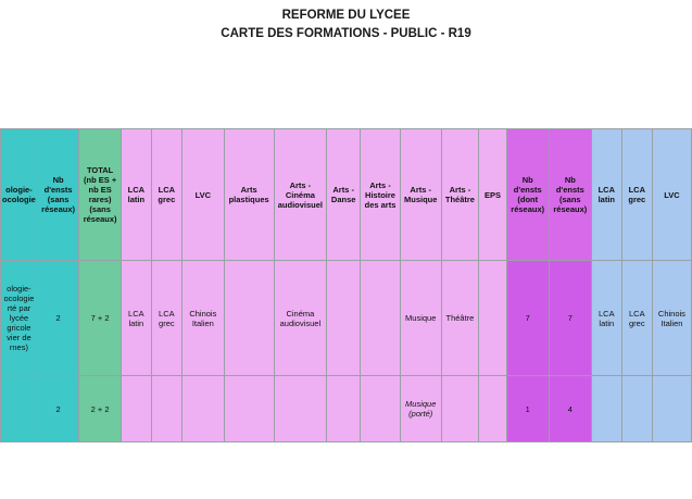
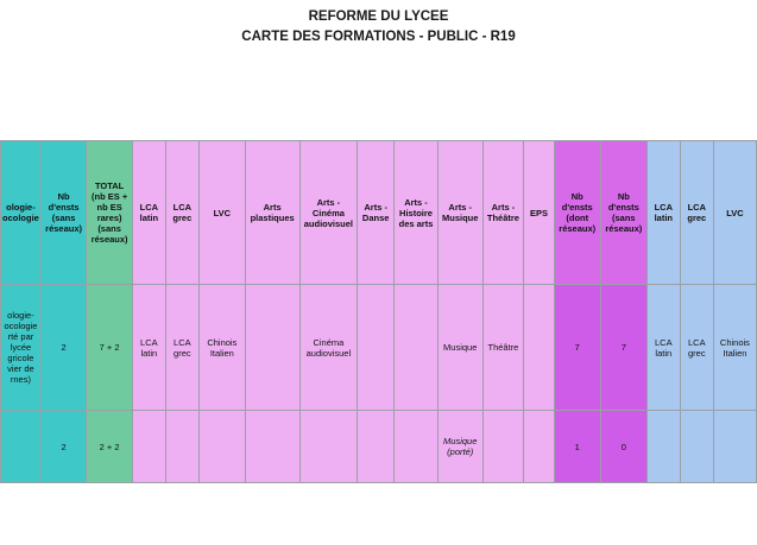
  REFORME DU LYCEE
  CARTE DES FORMATIONS - PUBLIC - R19
  ologie-ocologie	Nb d'ensts (sans réseaux)	TOTAL (nb ES + nb ES rares) (sans réseaux)	LCA latin	LCA grec	LVC	Arts plastiques	Arts - Cinéma audiovisuel	Arts - Danse	Arts - Histoire des arts	Arts - Musique	Arts - Théâtre	EPS	Nb d'ensts (dont réseaux)	Nb d'ensts (sans réseaux)	LCA latin	LCA grec	LVC
  ologie-ocologierté parlycéegricolevier dernes)	2	7 + 2	LCA latin	LCA grec	Chinois Italien		Cinéma audiovisuel			Musique	Théâtre		7	7	LCA latin	LCA grec	Chinois Italien
- 	2	2 + 2								Musique (porté)			1	4
+ 	2	2 + 2								Musique (porté)			1	0
